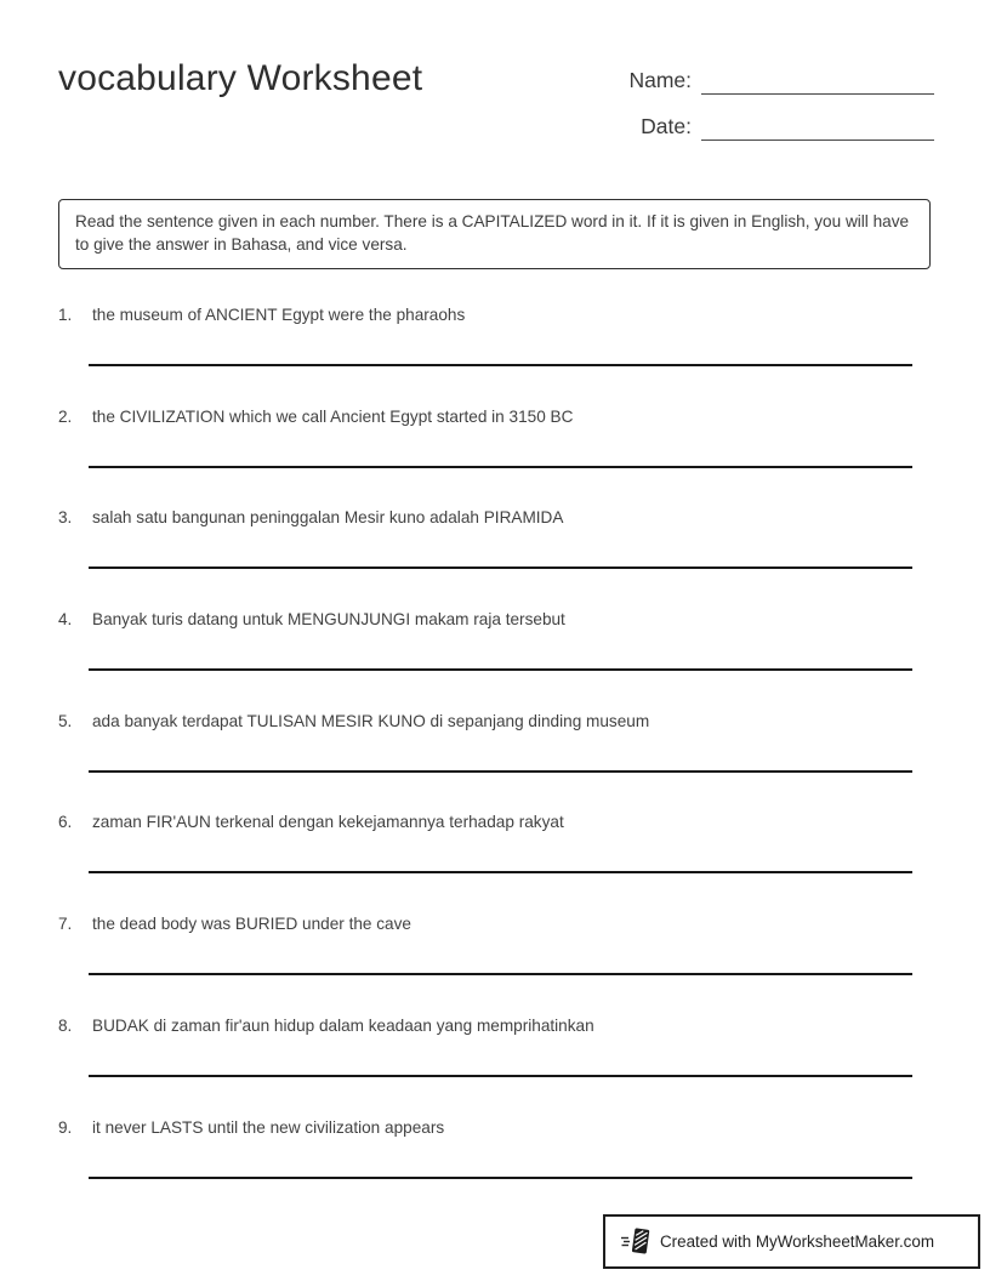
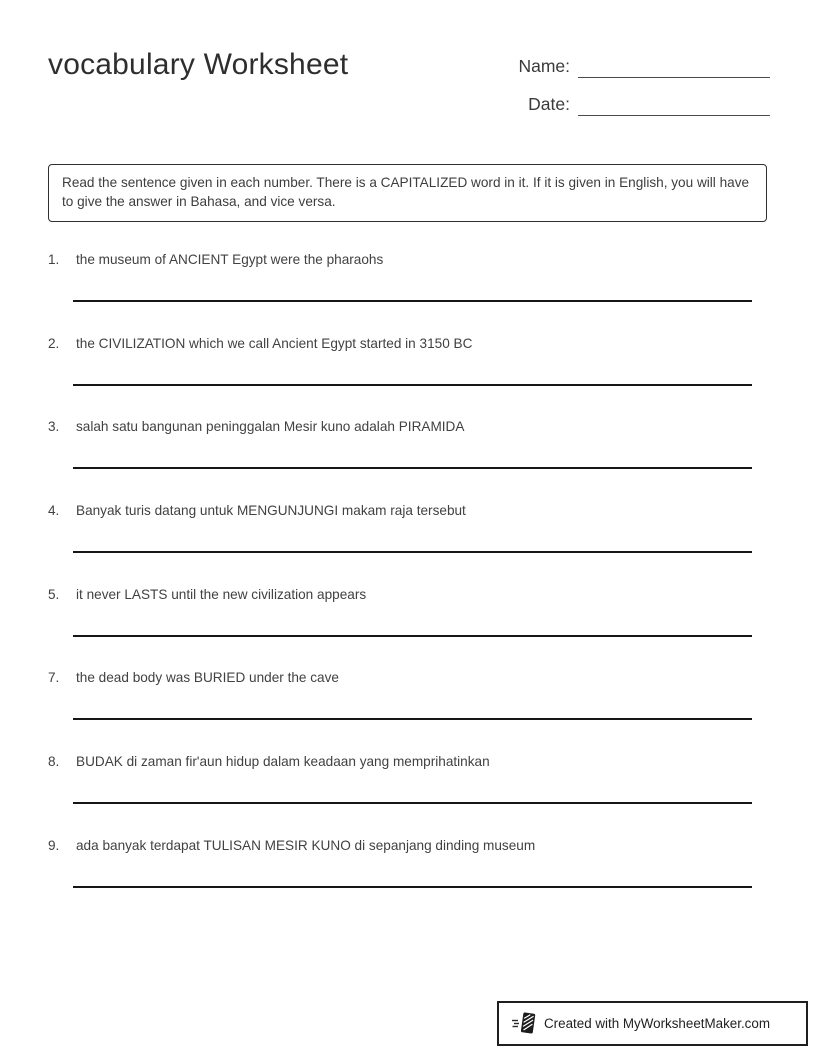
  vocabulary Worksheet
  Name:
  Date:
  Read the sentence given in each number. There is a CAPITALIZED word in it. If it is given in English, you will have to give the answer in Bahasa, and vice versa.
  1.
  the museum of ANCIENT Egypt were the pharaohs
  2.
  the CIVILIZATION which we call Ancient Egypt started in 3150 BC
  3.
  salah satu bangunan peninggalan Mesir kuno adalah PIRAMIDA
  4.
  Banyak turis datang untuk MENGUNJUNGI makam raja tersebut
  5.
- ada banyak terdapat TULISAN MESIR KUNO di sepanjang dinding museum
+ it never LASTS until the new civilization appears
- 6.
- zaman FIR'AUN terkenal dengan kekejamannya terhadap rakyat
  7.
  the dead body was BURIED under the cave
  8.
  BUDAK di zaman fir'aun hidup dalam keadaan yang memprihatinkan
  9.
- it never LASTS until the new civilization appears
+ ada banyak terdapat TULISAN MESIR KUNO di sepanjang dinding museum
  Created with MyWorksheetMaker.com
